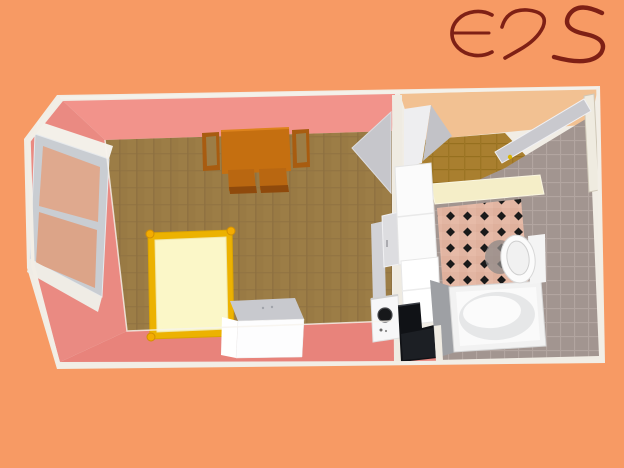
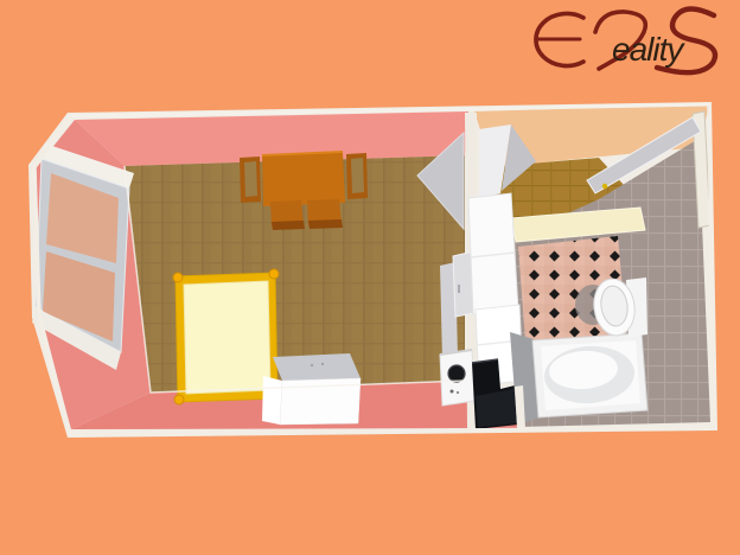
+ eality
